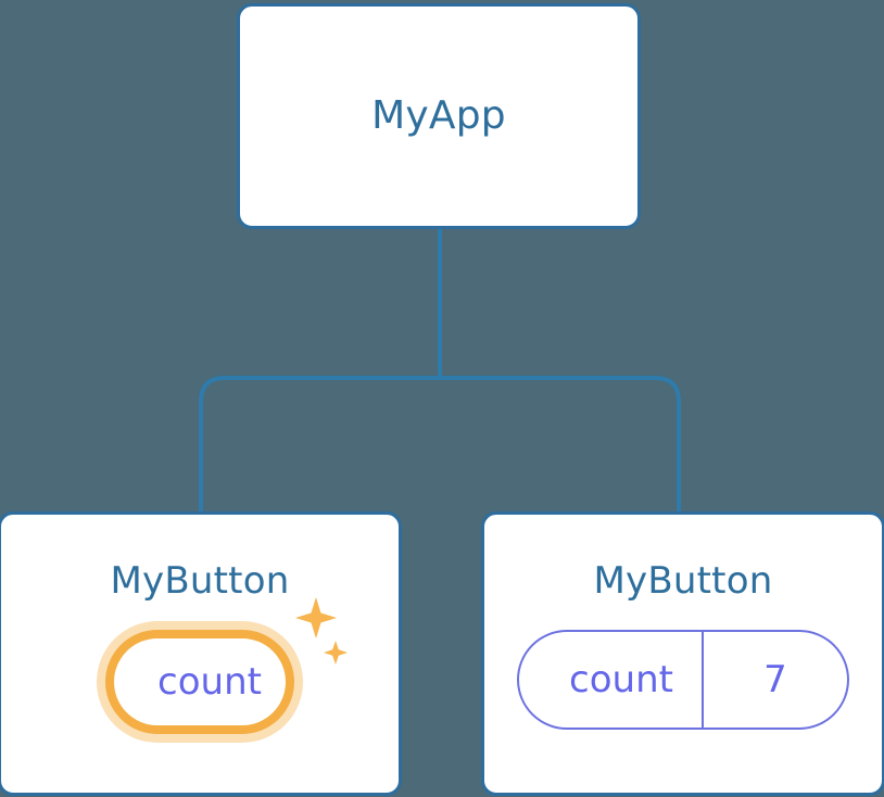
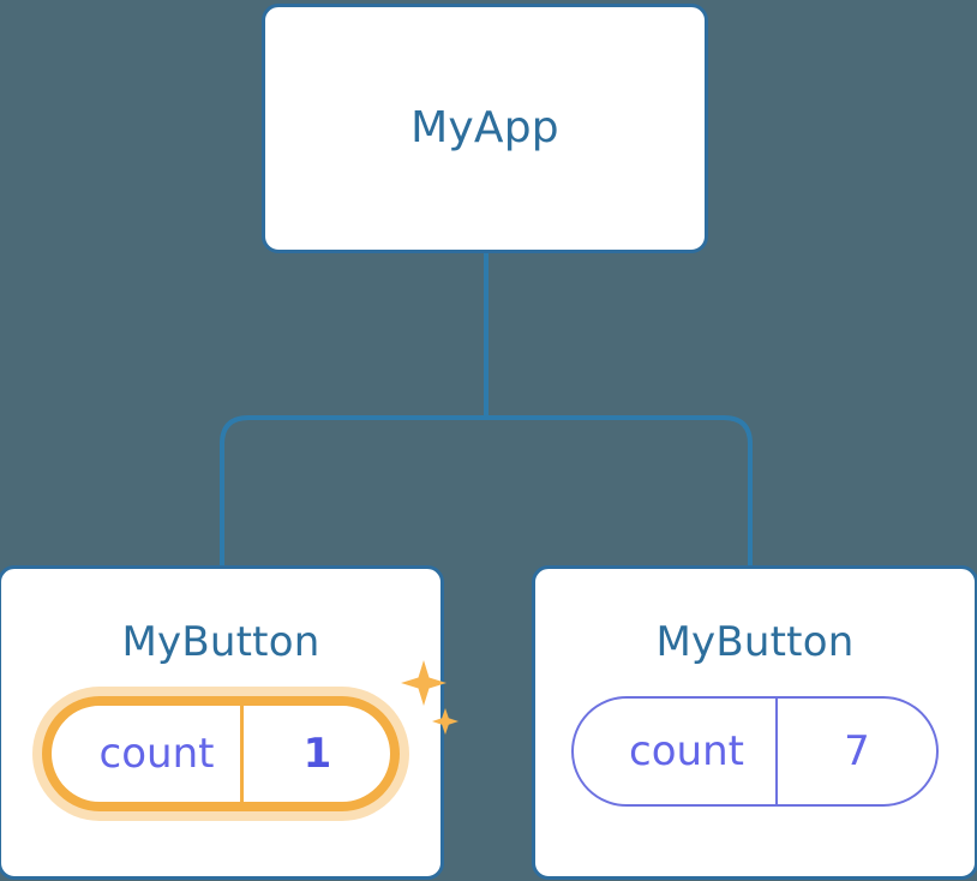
  MyApp
  MyButton
  count
+ 1
  MyButton
  count
  7
